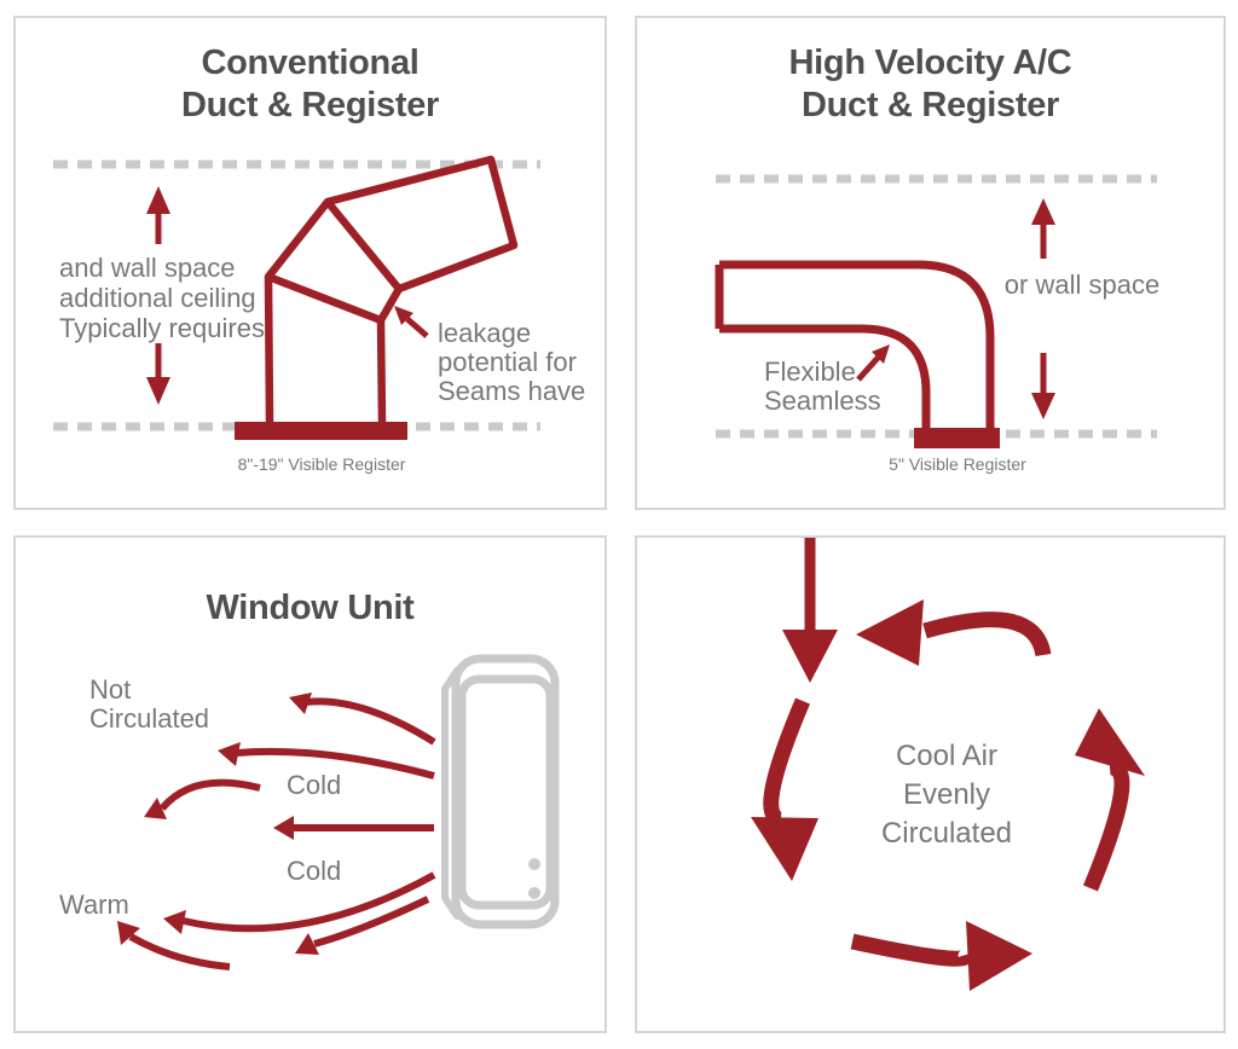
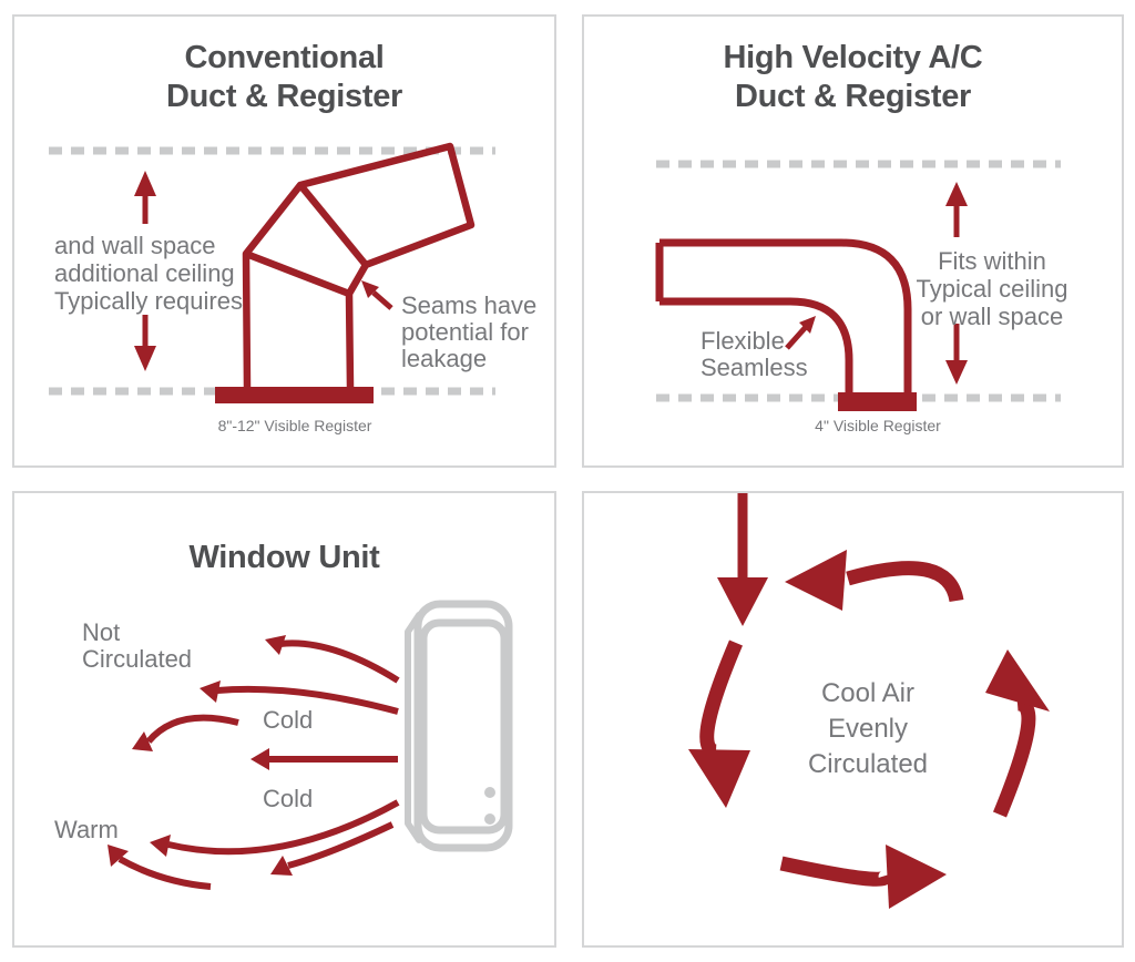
  Conventional
  Duct & Register
  and wall space
  additional ceiling
  Typically requires
- leakage
+ Seams have
  potential for
- Seams have
+ leakage
- 8"-19" Visible Register
+ 8"-12" Visible Register
  High Velocity A/C
  Duct & Register
+ Fits within
+ Typical ceiling
  or wall space
  Flexible
  Seamless
- 5" Visible Register
+ 4" Visible Register
  Window Unit
  Not
  Circulated
  Cold
  Cold
  Warm
  Cool Air
  Evenly
  Circulated
